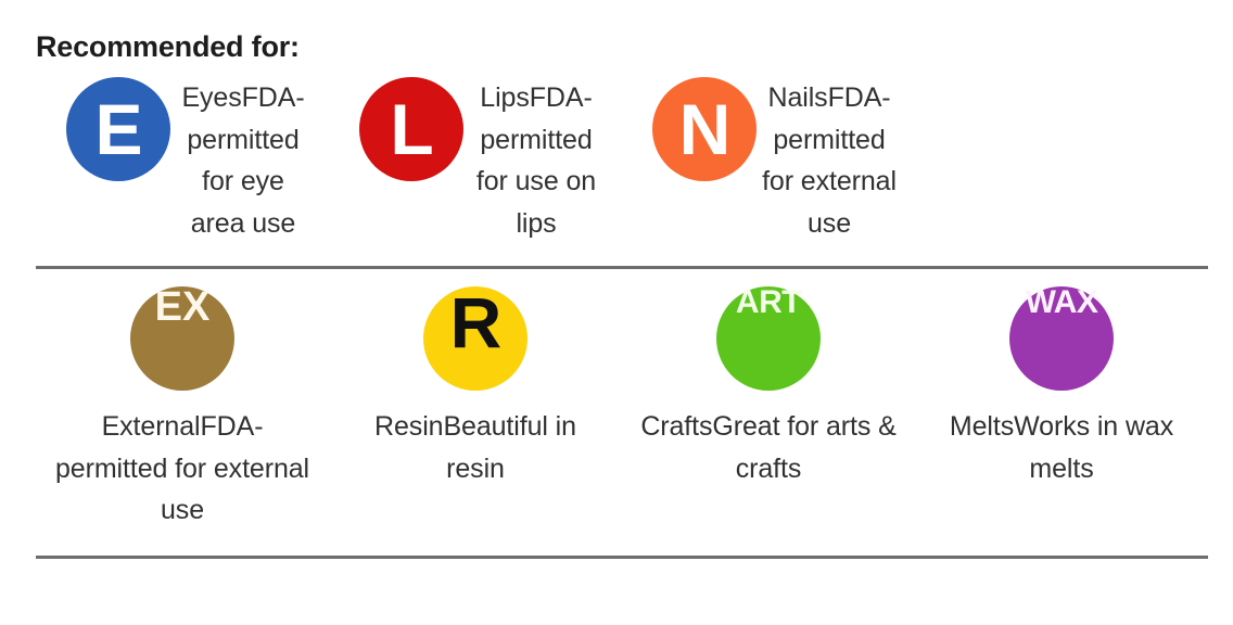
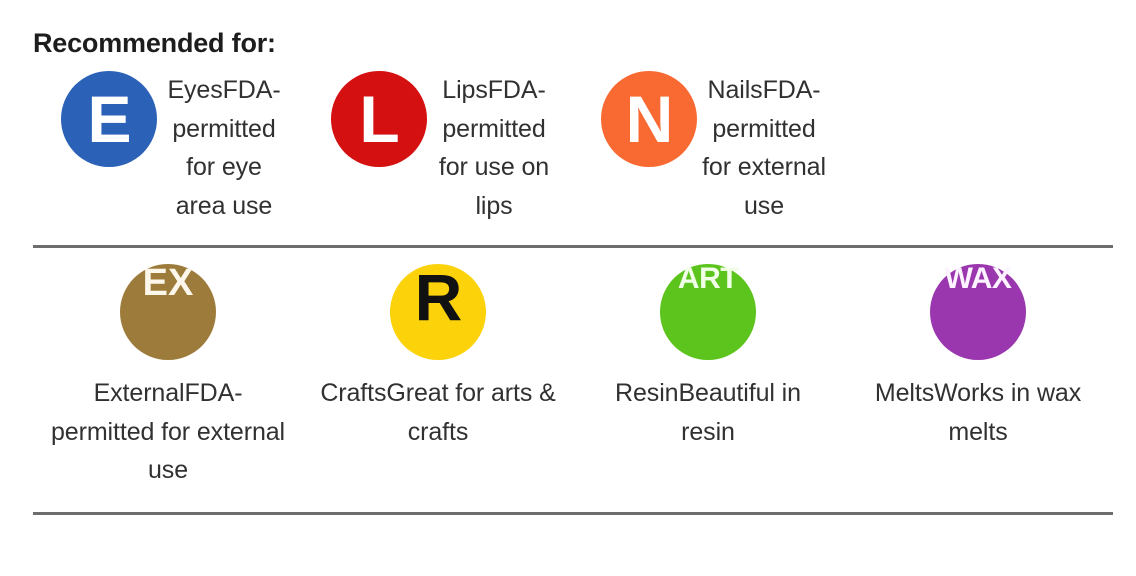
  Recommended for:
  E
  EyesFDA-permitted for eye area use
  L
  LipsFDA-permitted for use on lips
  N
  NailsFDA-permitted for external use
  EX
  ExternalFDA-permitted for external use
  R
- ResinBeautiful in resin
+ CraftsGreat for arts & crafts
  ART
- CraftsGreat for arts & crafts
+ ResinBeautiful in resin
  WAX
  MeltsWorks in wax melts
